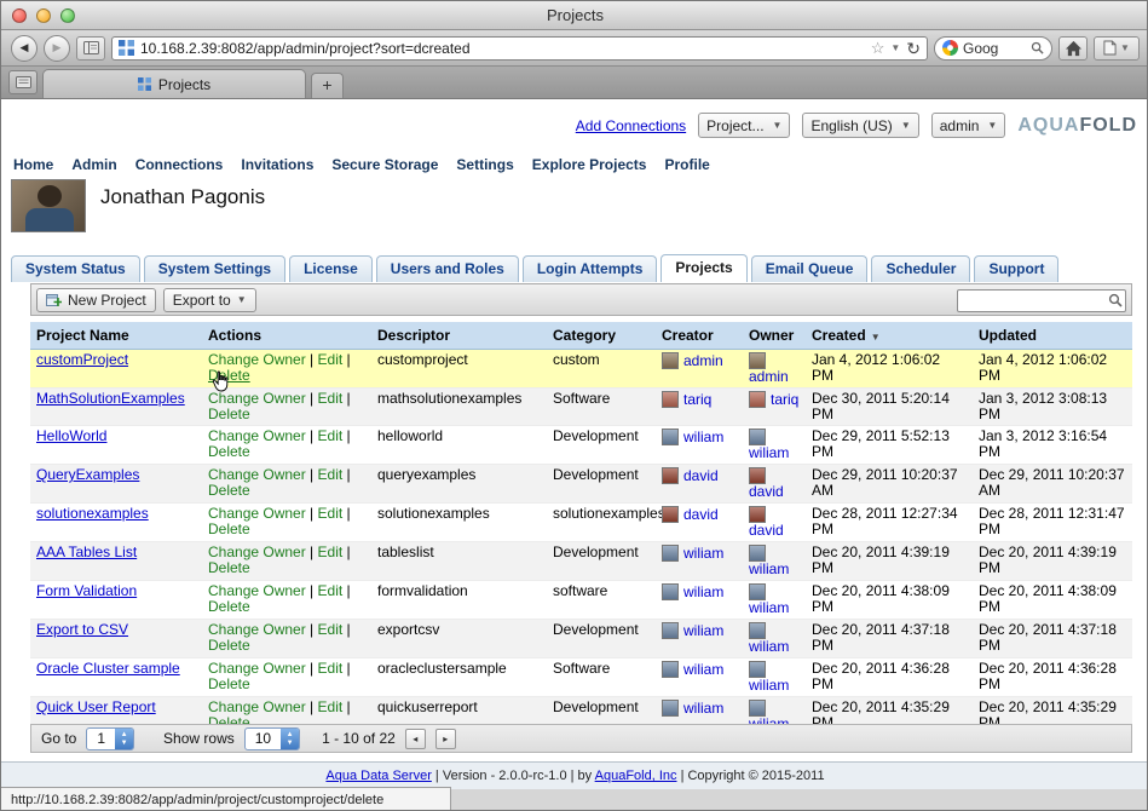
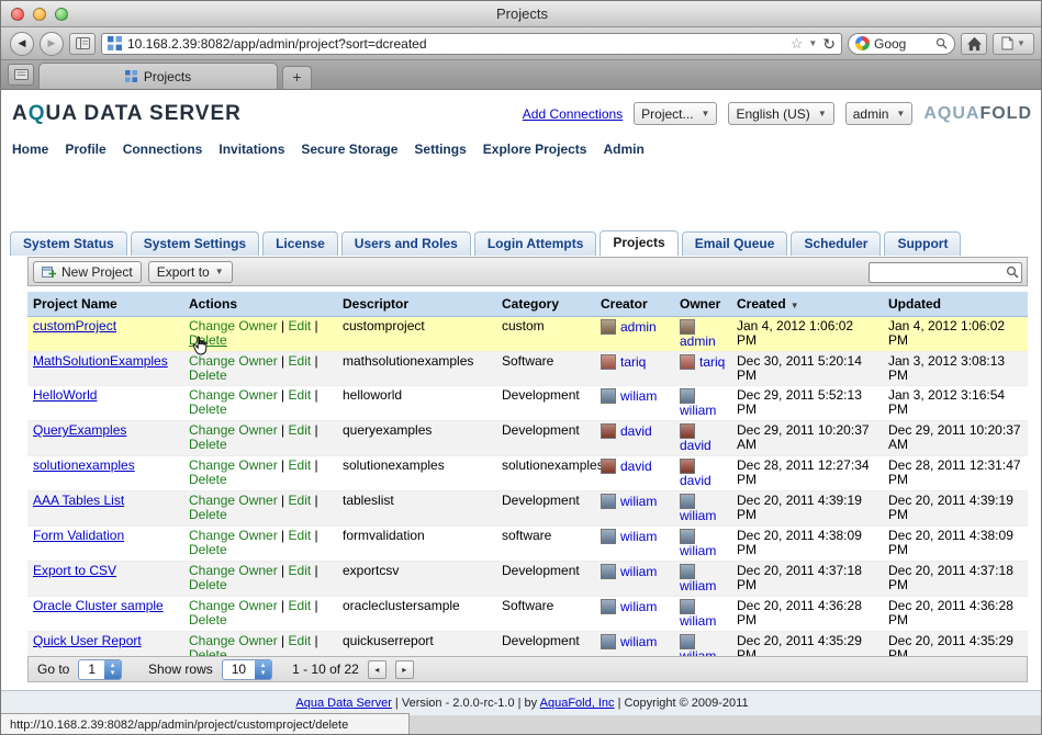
  Projects
  ◀
  ▶
  10.168.2.39:8082/app/admin/project?sort=dcreated
  ☆
  ▼
  ↻
  Goog
  ▼
  Projects
  +
+ AQUA DATA SERVER
  Add Connections
  Project...
  ▼
  English (US)
  ▼
  admin
  ▼
  AQUAFOLD
  Home
- Admin
+ Profile
  Connections
  Invitations
  Secure Storage
  Settings
  Explore Projects
- Profile
+ Admin
- Jonathan Pagonis
  System Status
  System Settings
  License
  Users and Roles
  Login Attempts
  Projects
  Email Queue
  Scheduler
  Support
  New Project
  Export to
  ▼
  Project Name	Actions	Descriptor	Category	Creator	Owner	Created ▼	Updated
  customProject	Change Owner | Edit |Delete	customproject	custom	admin	admin	Jan 4, 2012 1:06:02PM	Jan 4, 2012 1:06:02PM
  MathSolutionExamples	Change Owner | Edit |Delete	mathsolutionexamples	Software	tariq	tariq	Dec 30, 2011 5:20:14PM	Jan 3, 2012 3:08:13PM
  HelloWorld	Change Owner | Edit |Delete	helloworld	Development	wiliam	wiliam	Dec 29, 2011 5:52:13PM	Jan 3, 2012 3:16:54PM
  QueryExamples	Change Owner | Edit |Delete	queryexamples	Development	david	david	Dec 29, 2011 10:20:37AM	Dec 29, 2011 10:20:37AM
  solutionexamples	Change Owner | Edit |Delete	solutionexamples	solutionexample	david	david	Dec 28, 2011 12:27:34PM	Dec 28, 2011 12:31:47PM
  AAA Tables List	Change Owner | Edit |Delete	tableslist	Development	wiliam	wiliam	Dec 20, 2011 4:39:19PM	Dec 20, 2011 4:39:19PM
  Form Validation	Change Owner | Edit |Delete	formvalidation	software	wiliam	wiliam	Dec 20, 2011 4:38:09PM	Dec 20, 2011 4:38:09PM
  Export to CSV	Change Owner | Edit |Delete	exportcsv	Development	wiliam	wiliam	Dec 20, 2011 4:37:18PM	Dec 20, 2011 4:37:18PM
  Oracle Cluster sample	Change Owner | Edit |Delete	oracleclustersample	Software	wiliam	wiliam	Dec 20, 2011 4:36:28PM	Dec 20, 2011 4:36:28PM
  Quick User Report	Change Owner | Edit |Delete	quickuserreport	Development	wiliam		Dec 20, 2011 4:35:29PM	Dec 20, 2011 4:35:29PM
  Go to
  1
  Show rows
  10
  1 - 10 of 22
  ◂
  ▸
- Aqua Data Server | Version - 2.0.0-rc-1.0 | by AquaFold, Inc | Copyright © 2015-2011
+ Aqua Data Server | Version - 2.0.0-rc-1.0 | by AquaFold, Inc | Copyright © 2009-2011
  http://10.168.2.39:8082/app/admin/project/customproject/delete
